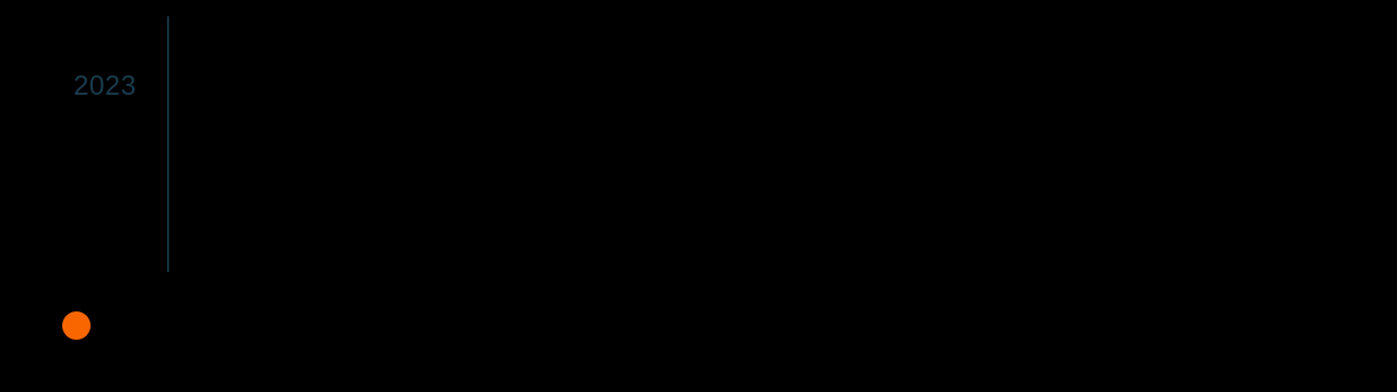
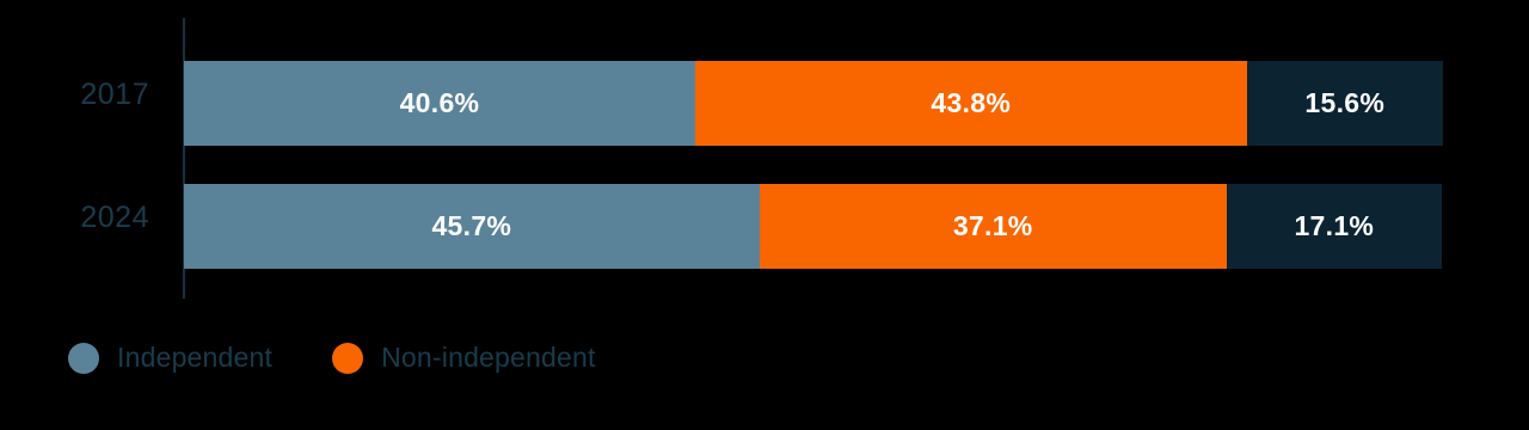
- 2023
+ 2017
+ 40.6%
+ 43.8%
+ 15.6%
+ 2024
+ 45.7%
+ 37.1%
+ 17.1%
+ Independent
+ Non-independent
